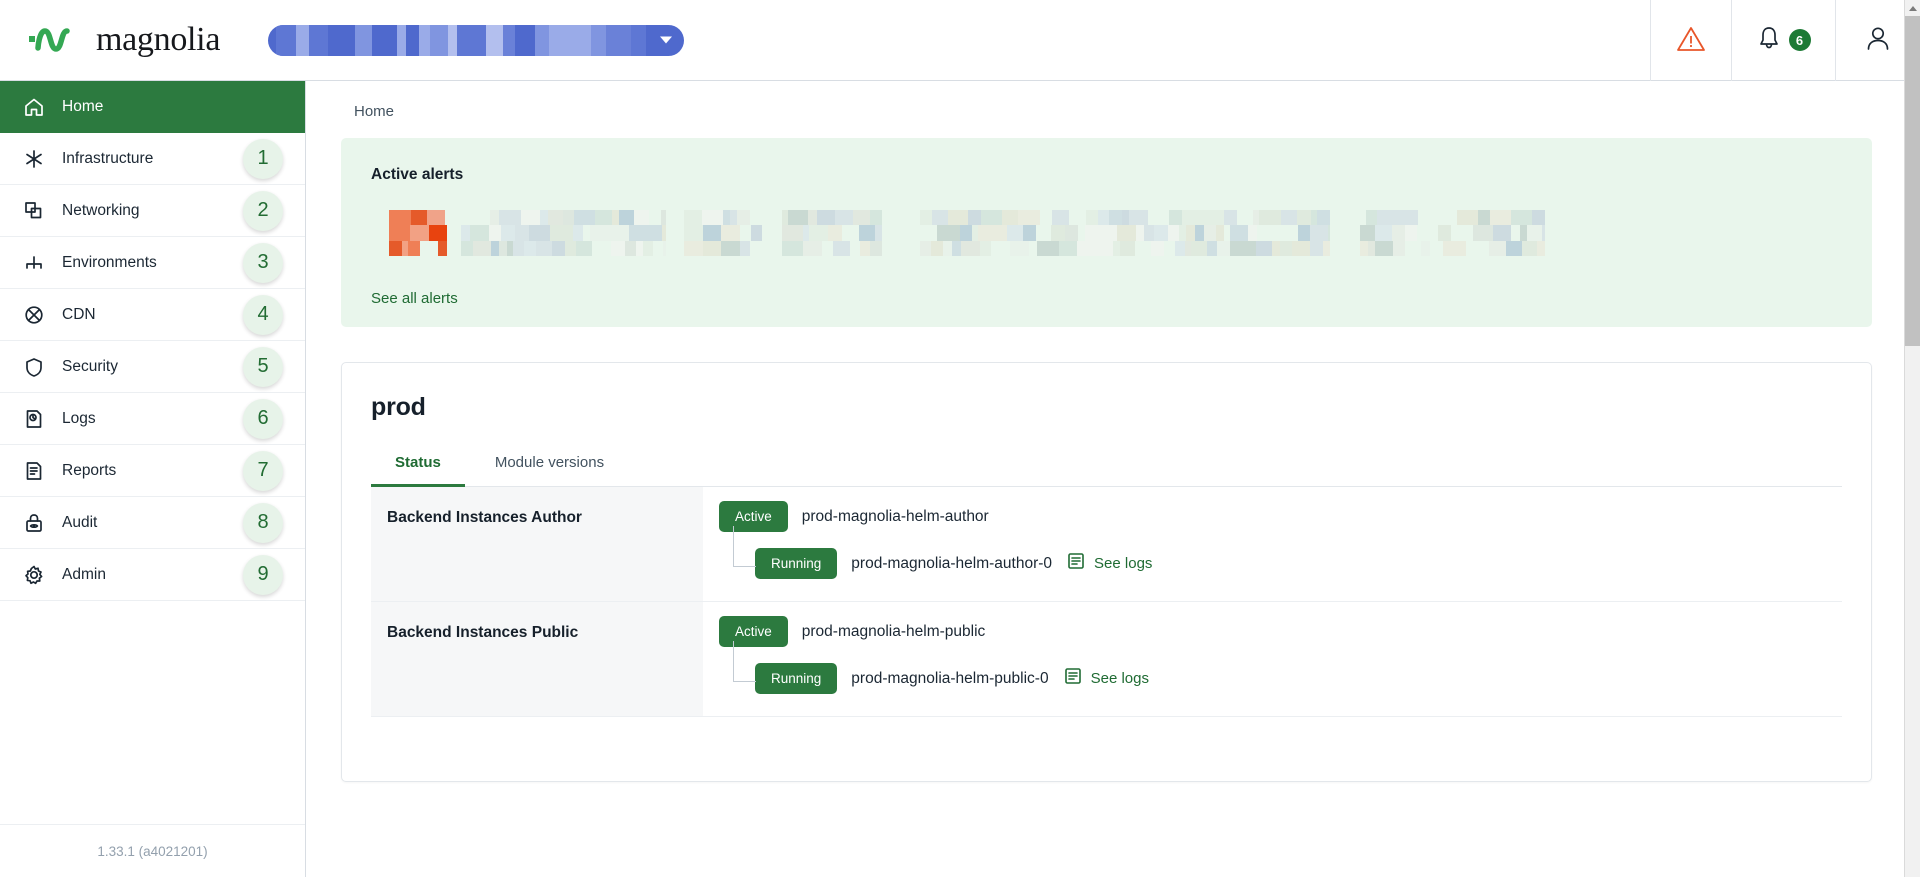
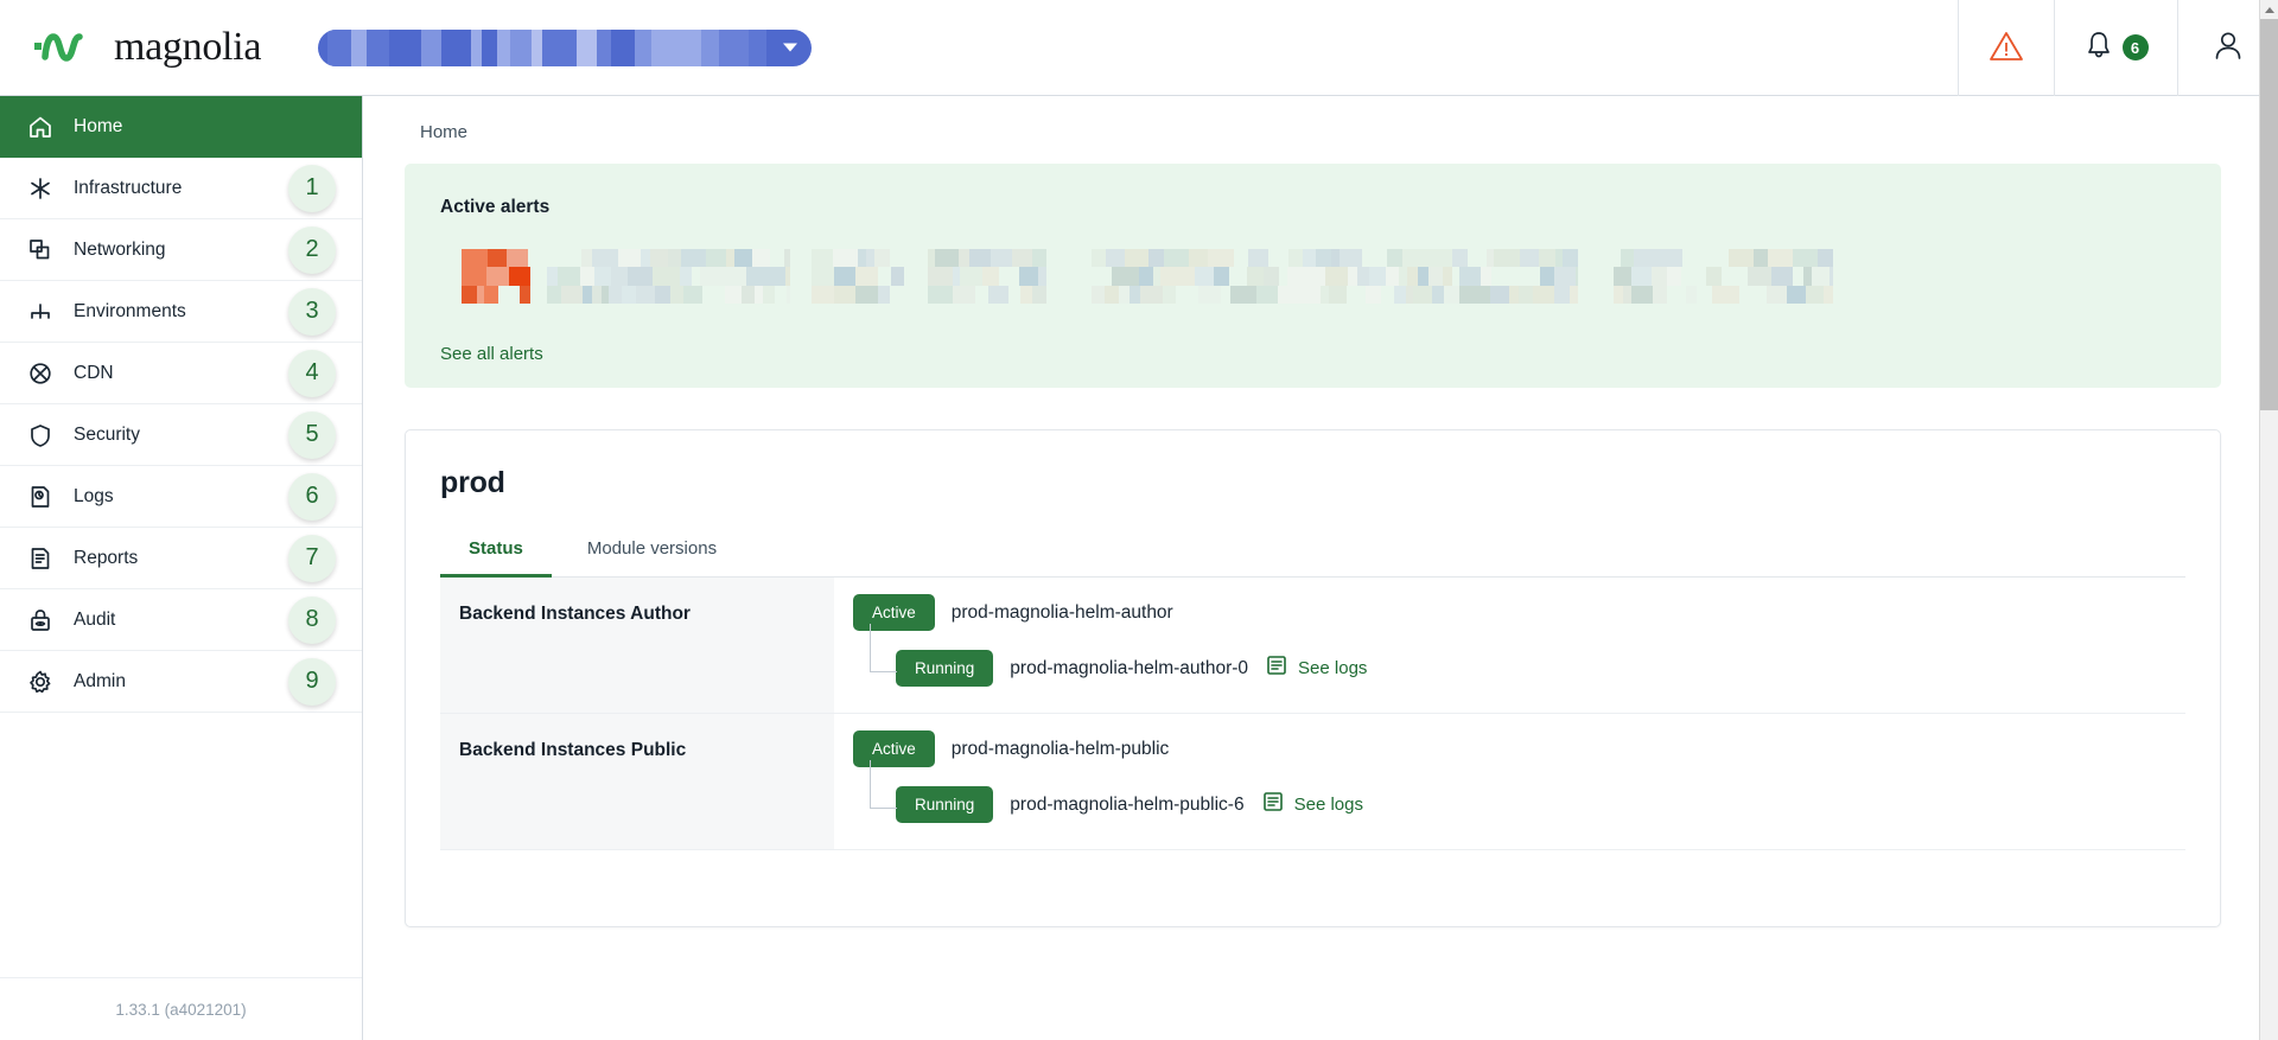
  magnolia
  6
  Home
  Infrastructure
  1
  Networking
  2
  Environments
  3
  CDN
  4
  Security
  5
  Logs
  6
  Reports
  7
  Audit
  8
  Admin
  9
  1.33.1 (a4021201)
  Home
  Active alerts
  See all alerts
  prod
  Status
  Module versions
  Backend Instances Author
  Active
  prod-magnolia-helm-author
  Running
  prod-magnolia-helm-author-0
  See logs
  Backend Instances Public
  Active
  prod-magnolia-helm-public
  Running
- prod-magnolia-helm-public-0
+ prod-magnolia-helm-public-6
  See logs
